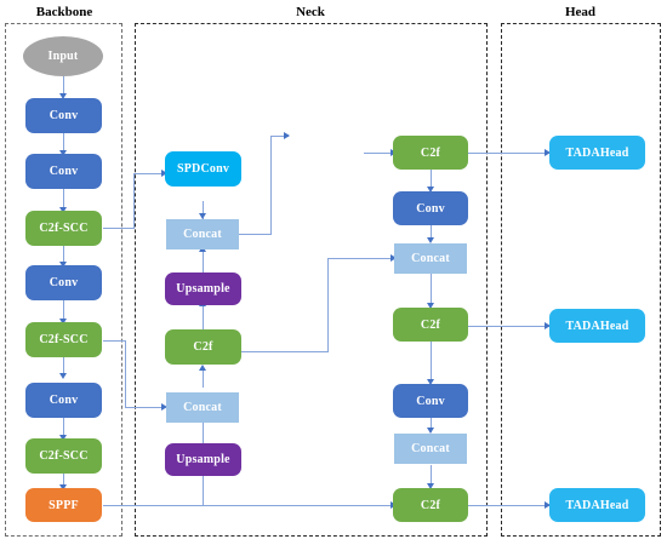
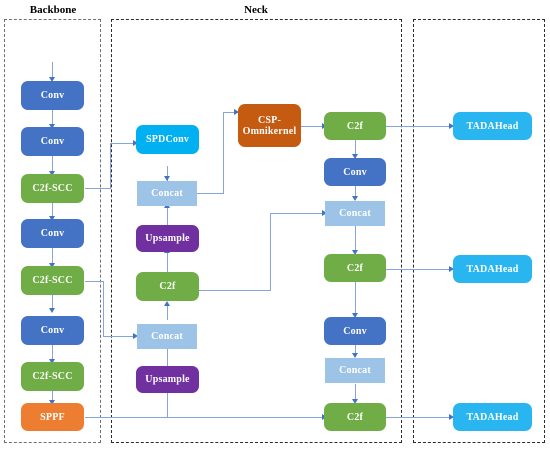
  Backbone
  Neck
- Head
- Input
  Conv
  Conv
  C2f-SCC
  Conv
  C2f-SCC
  Conv
  C2f-SCC
  SPPF
  SPDConv
  Concat
  Upsample
  C2f
  Concat
  Upsample
+ CSP-
+ Omnikernel
  C2f
  Conv
  Concat
  C2f
  Conv
  Concat
  C2f
  TADAHead
  TADAHead
  TADAHead
